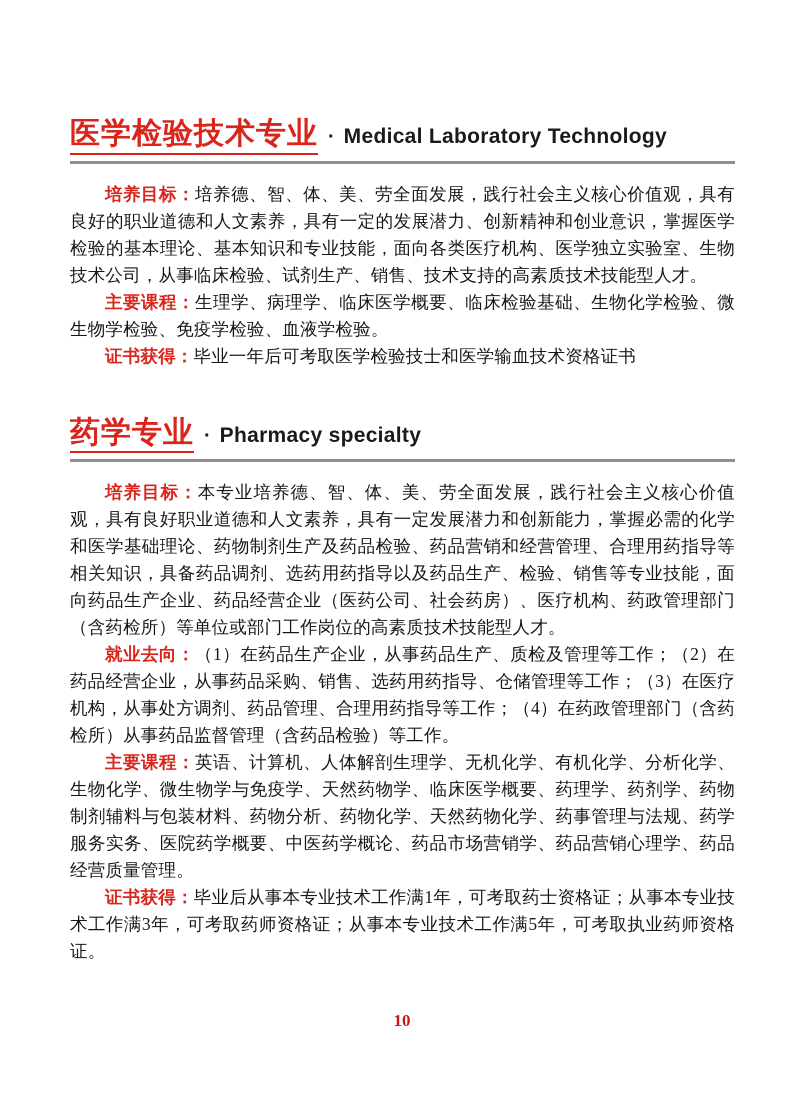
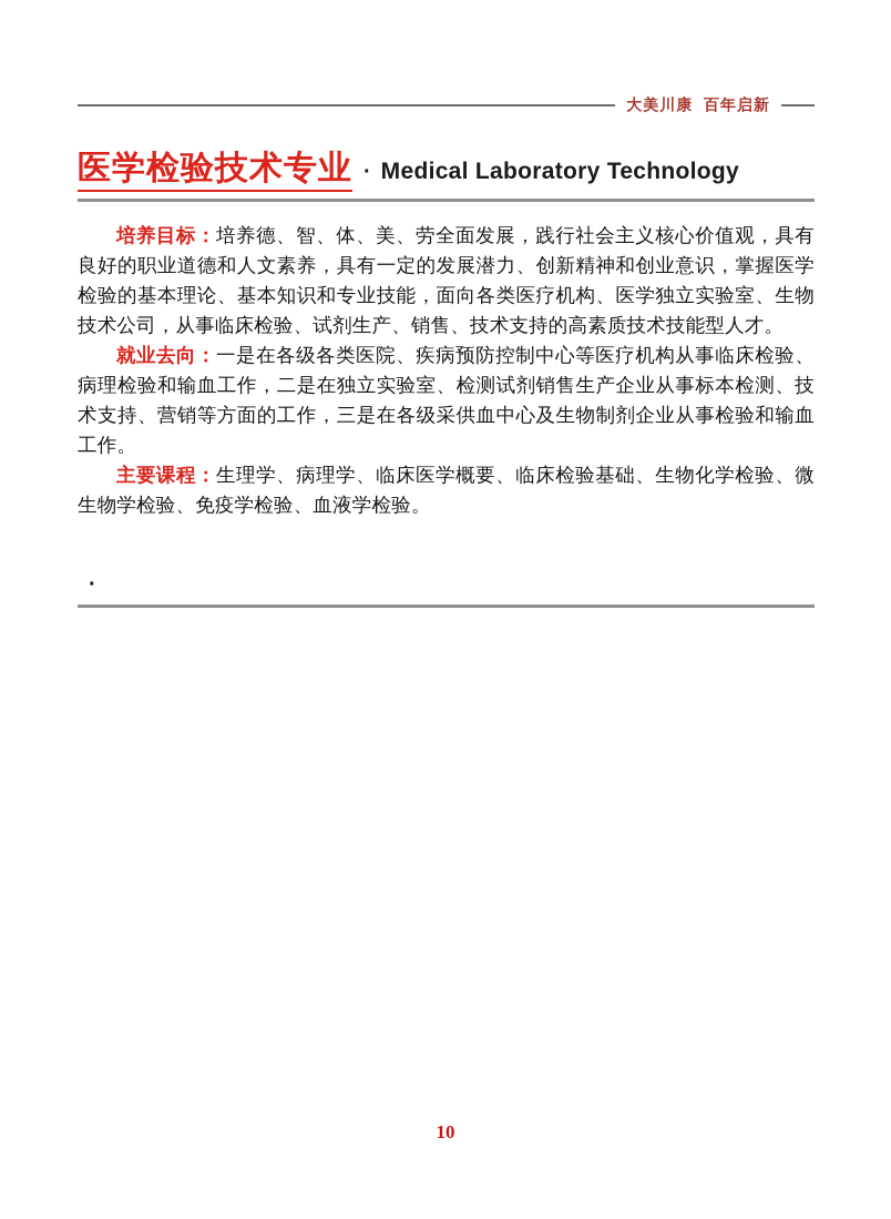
+ 大美川康 百年启新
  医学检验技术专业
  ·
  Medical Laboratory Technology
  培养目标：培养德、智、体、美、劳全面发展，践行社会主义核心价值观，具有良好的职业道德和人文素养，具有一定的发展潜力、创新精神和创业意识，掌握医学检验的基本理论、基本知识和专业技能，面向各类医疗机构、医学独立实验室、生物技术公司，从事临床检验、试剂生产、销售、技术支持的高素质技术技能型人才。
+ 就业去向：一是在各级各类医院、疾病预防控制中心等医疗机构从事临床检验、病理检验和输血工作，二是在独立实验室、检测试剂销售生产企业从事标本检测、技术支持、营销等方面的工作，三是在各级采供血中心及生物制剂企业从事检验和输血工作。
  主要课程：生理学、病理学、临床医学概要、临床检验基础、生物化学检验、微生物学检验、免疫学检验、血液学检验。
- 证书获得：毕业一年后可考取医学检验技士和医学输血技术资格证书
- 药学专业
  ·
- Pharmacy specialty
- 培养目标：本专业培养德、智、体、美、劳全面发展，践行社会主义核心价值观，具有良好职业道德和人文素养，具有一定发展潜力和创新能力，掌握必需的化学和医学基础理论、药物制剂生产及药品检验、药品营销和经营管理、合理用药指导等相关知识，具备药品调剂、选药用药指导以及药品生产、检验、销售等专业技能，面向药品生产企业、药品经营企业（医药公司、社会药房）、医疗机构、药政管理部门（含药检所）等单位或部门工作岗位的高素质技术技能型人才。
- 就业去向：（1）在药品生产企业，从事药品生产、质检及管理等工作；（2）在药品经营企业，从事药品采购、销售、选药用药指导、仓储管理等工作；（3）在医疗机构，从事处方调剂、药品管理、合理用药指导等工作；（4）在药政管理部门（含药检所）从事药品监督管理（含药品检验）等工作。
- 主要课程：英语、计算机、人体解剖生理学、无机化学、有机化学、分析化学、生物化学、微生物学与免疫学、天然药物学、临床医学概要、药理学、药剂学、药物制剂辅料与包装材料、药物分析、药物化学、天然药物化学、药事管理与法规、药学服务实务、医院药学概要、中医药学概论、药品市场营销学、药品营销心理学、药品经营质量管理。
- 证书获得：毕业后从事本专业技术工作满1年，可考取药士资格证；从事本专业技术工作满3年，可考取药师资格证；从事本专业技术工作满5年，可考取执业药师资格证。
  10
